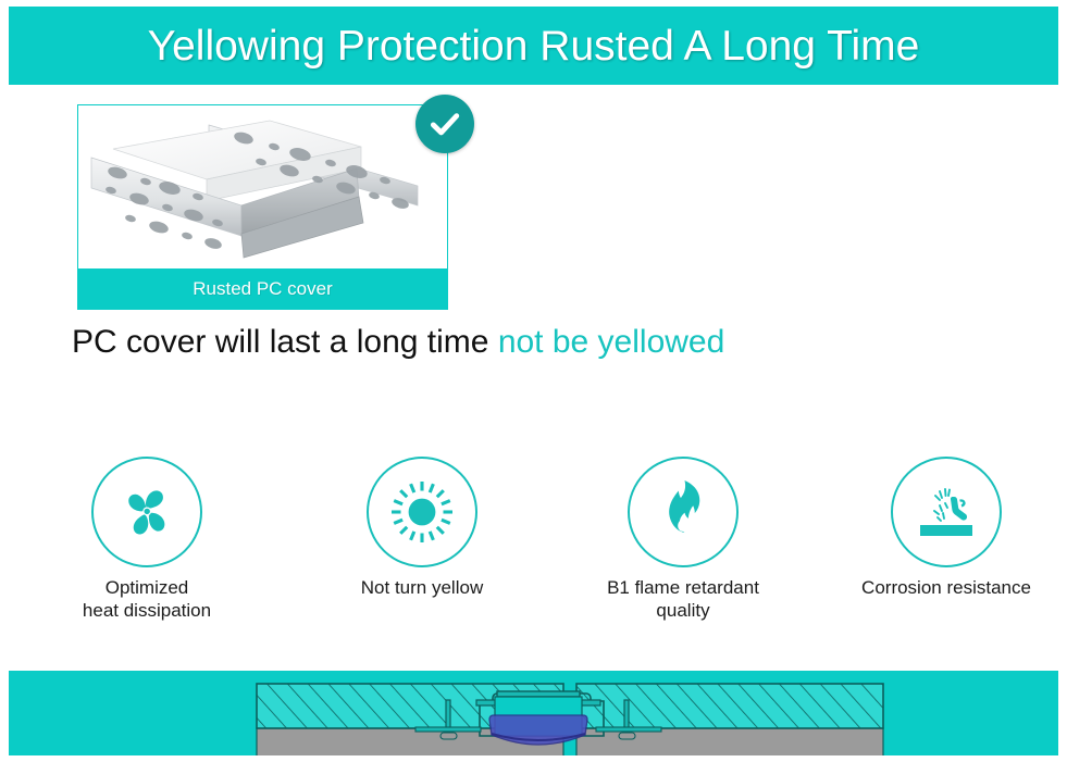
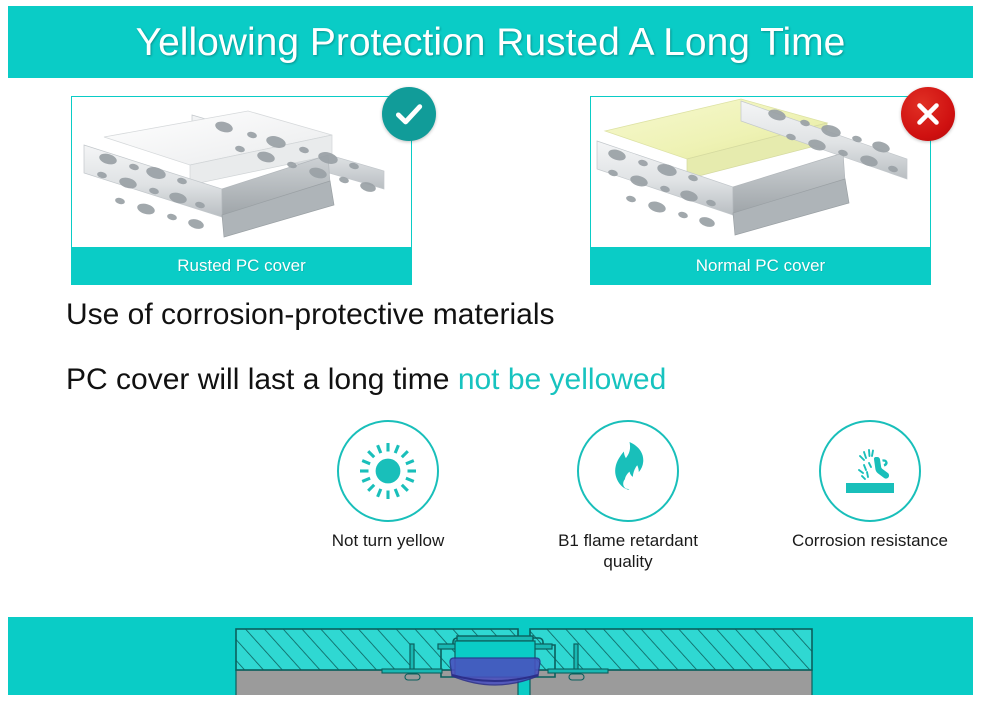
  Yellowing Protection Rusted A Long Time
  Rusted PC cover
+ Normal PC cover
+ Use of corrosion-protective materials
  PC cover will last a long time not be yellowed
- Optimized
- heat dissipation
  Not turn yellow
  B1 flame retardant
  quality
  Corrosion resistance
